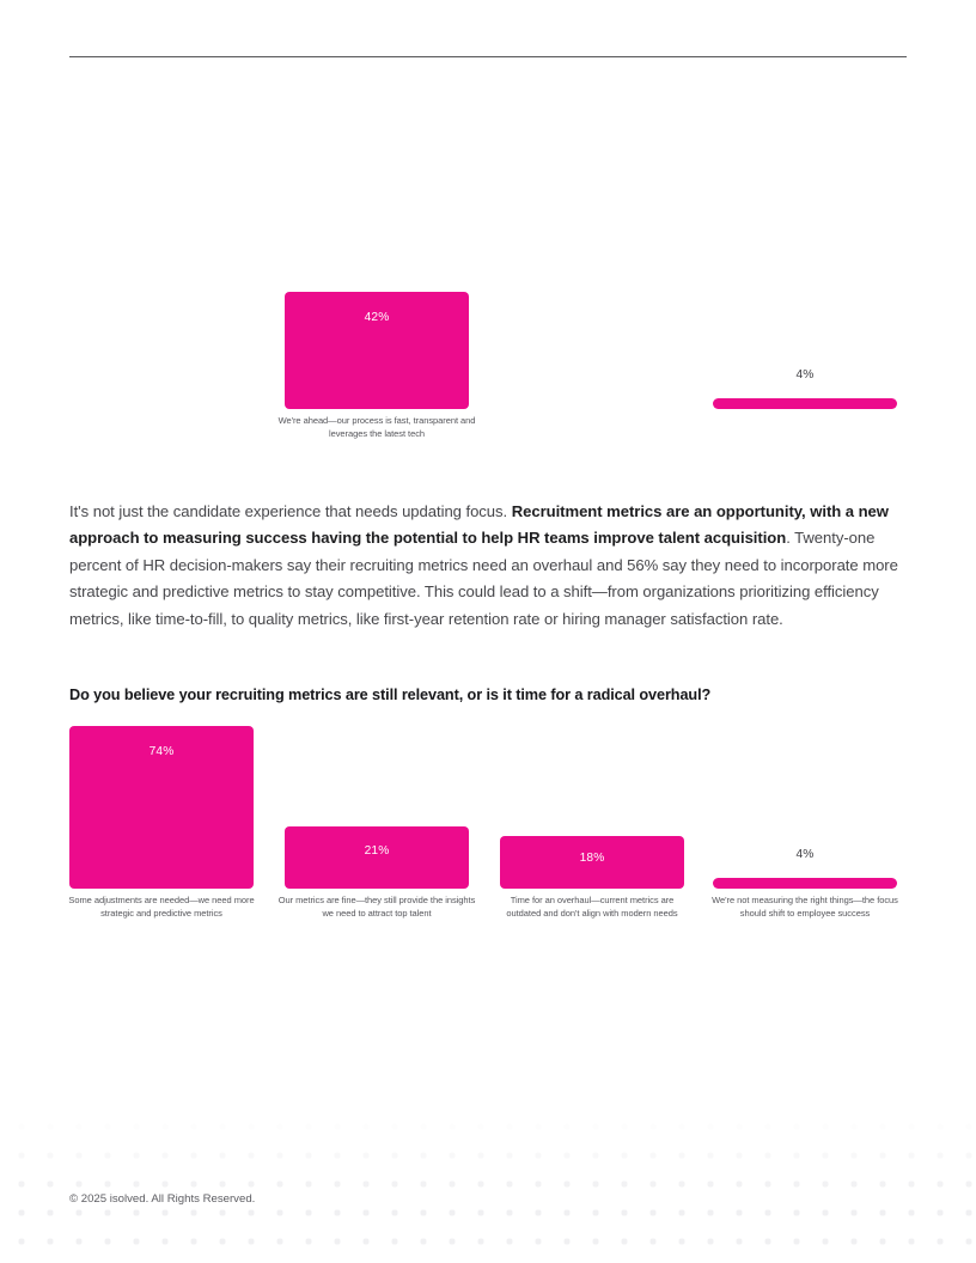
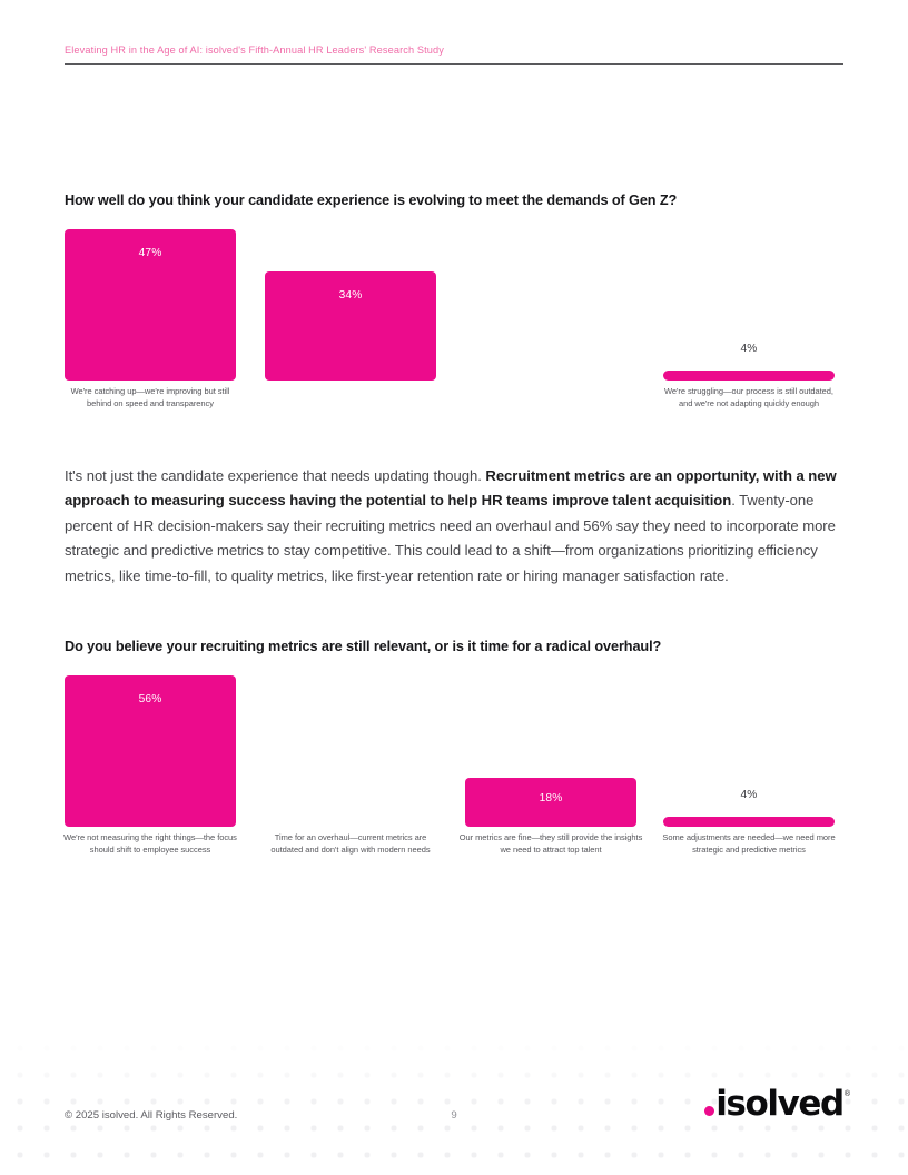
+ Elevating HR in the Age of AI: isolved's Fifth-Annual HR Leaders' Research Study
+ How well do you think your candidate experience is evolving to meet the demands of Gen Z?
+ 47%
+ We're catching up—we're improving but still behind on speed and transparency
- 42%
+ 34%
- We're ahead—our process is fast, transparent and leverages the latest tech
  4%
+ We're struggling—our process is still outdated, and we're not adapting quickly enough
- It's not just the candidate experience that needs updating focus. Recruitment metrics are an opportunity, with a new approach to measuring success having the potential to help HR teams improve talent acquisition. Twenty-one percent of HR decision-makers say their recruiting metrics need an overhaul and 56% say they need to incorporate more strategic and predictive metrics to stay competitive. This could lead to a shift—from organizations prioritizing efficiency metrics, like time-to-fill, to quality metrics, like first-year retention rate or hiring manager satisfaction rate.
+ It's not just the candidate experience that needs updating though. Recruitment metrics are an opportunity, with a new approach to measuring success having the potential to help HR teams improve talent acquisition. Twenty-one percent of HR decision-makers say their recruiting metrics need an overhaul and 56% say they need to incorporate more strategic and predictive metrics to stay competitive. This could lead to a shift—from organizations prioritizing efficiency metrics, like time-to-fill, to quality metrics, like first-year retention rate or hiring manager satisfaction rate.
  Do you believe your recruiting metrics are still relevant, or is it time for a radical overhaul?
- 74%
+ 56%
- Some adjustments are needed—we need more strategic and predictive metrics
+ We're not measuring the right things—the focus should shift to employee success
- 21%
- Our metrics are fine—they still provide the insights we need to attract top talent
+ Time for an overhaul—current metrics are outdated and don't align with modern needs
  18%
- Time for an overhaul—current metrics are outdated and don't align with modern needs
+ Our metrics are fine—they still provide the insights we need to attract top talent
  4%
- We're not measuring the right things—the focus should shift to employee success
+ Some adjustments are needed—we need more strategic and predictive metrics
  © 2025 isolved. All Rights Reserved.
+ 9
+ isolved
